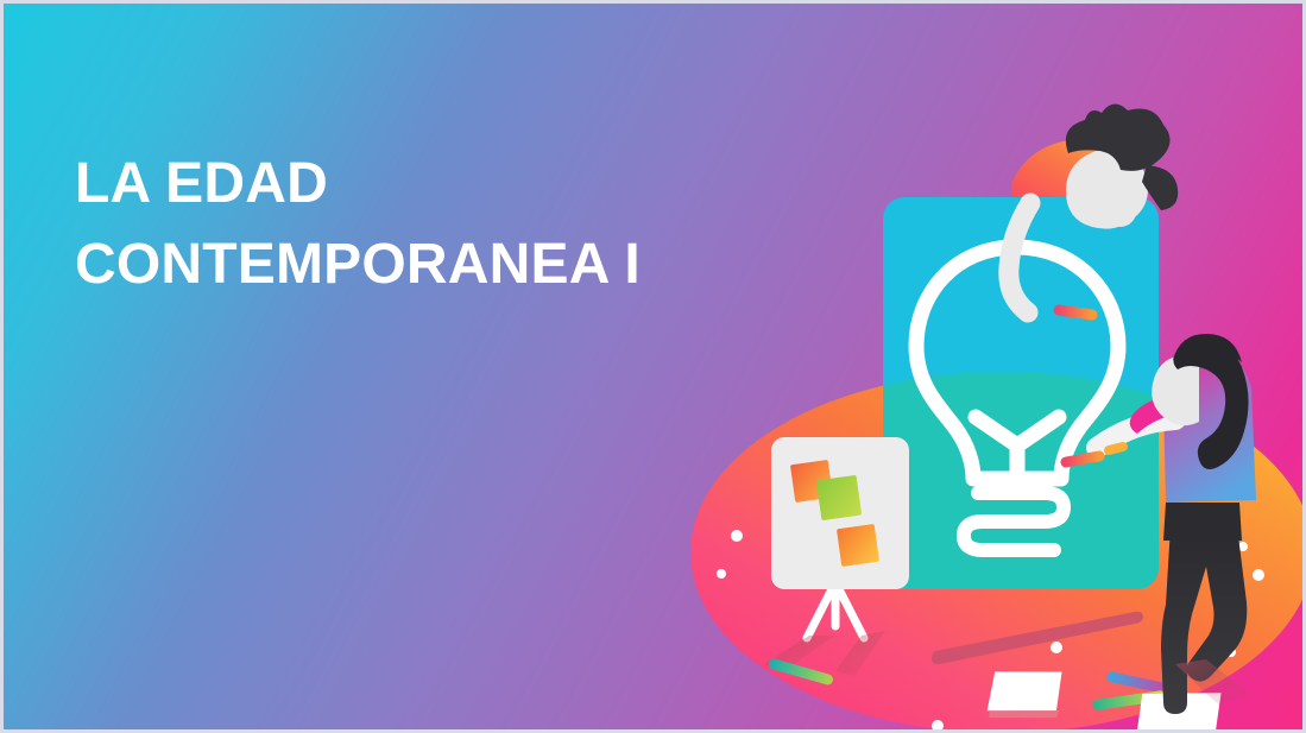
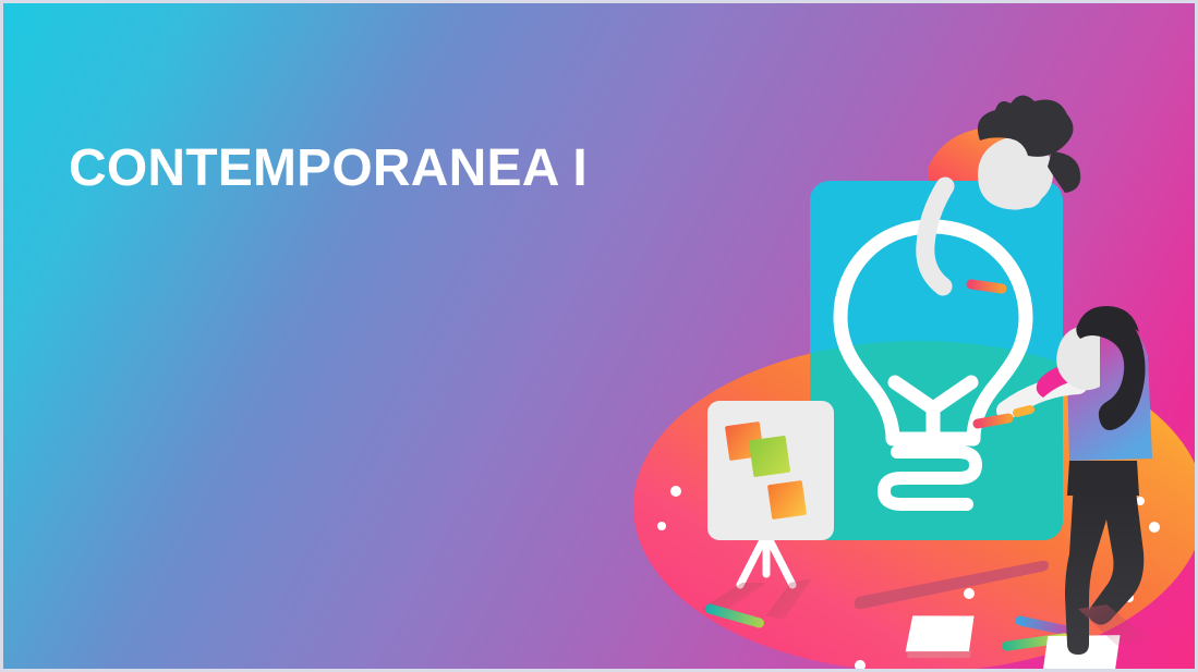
- LA EDAD
  CONTEMPORANEA I
